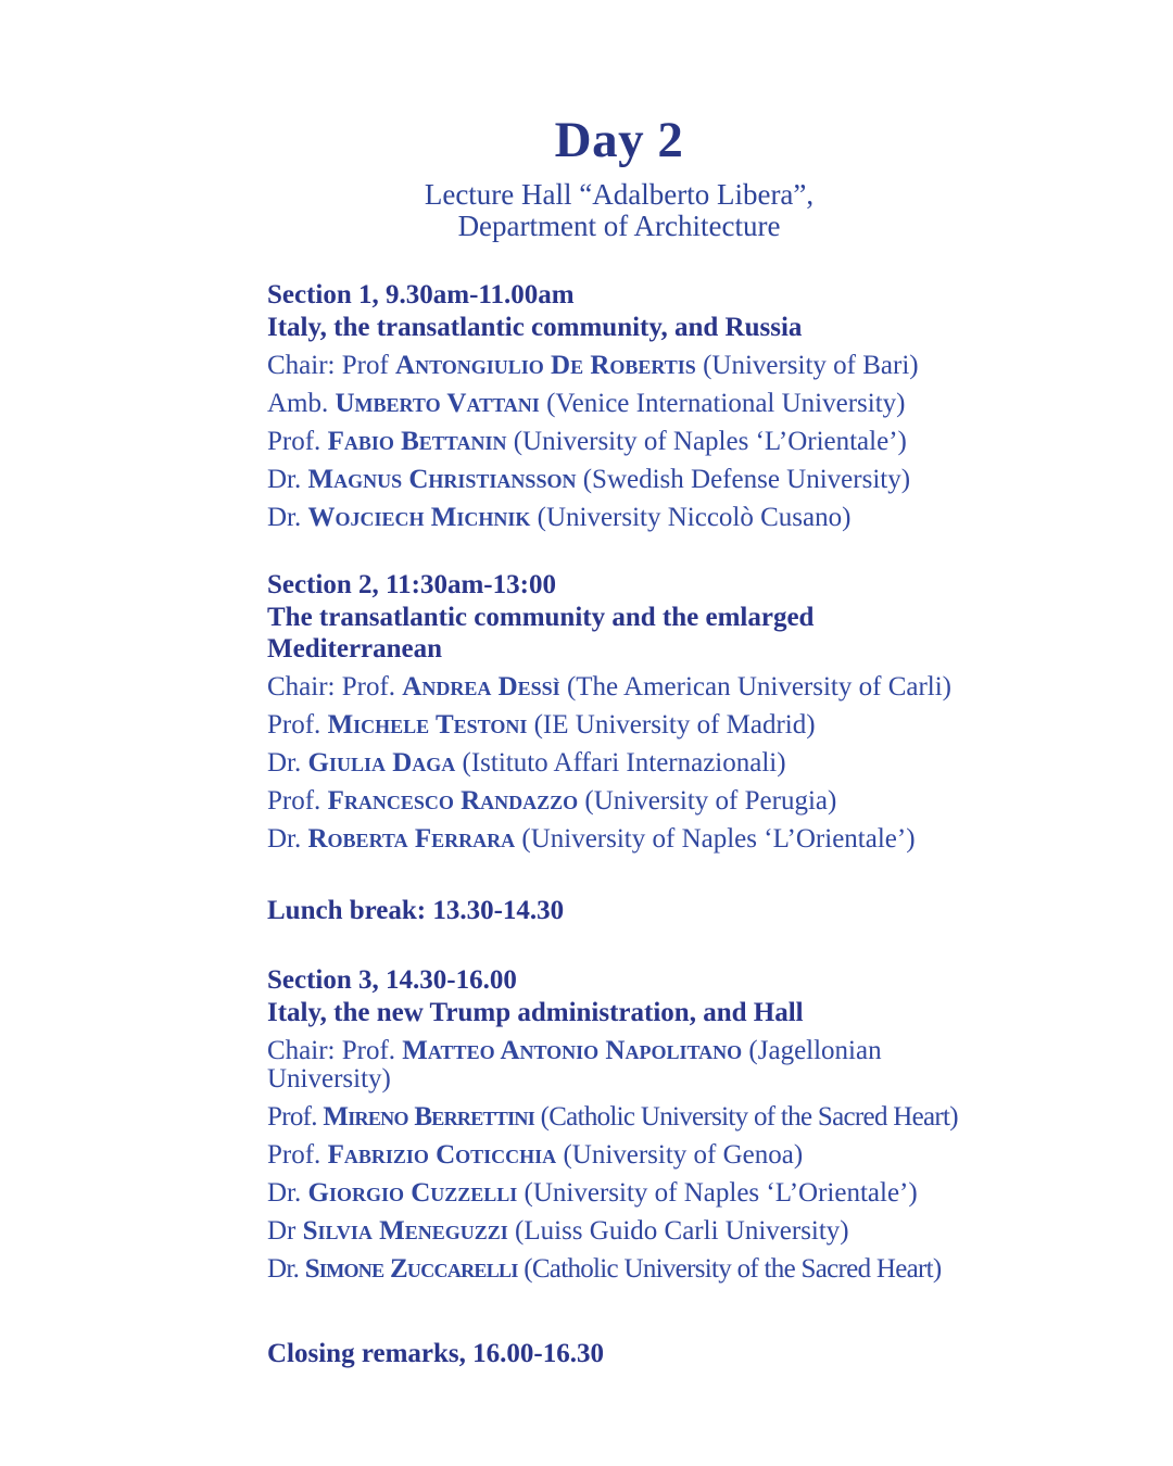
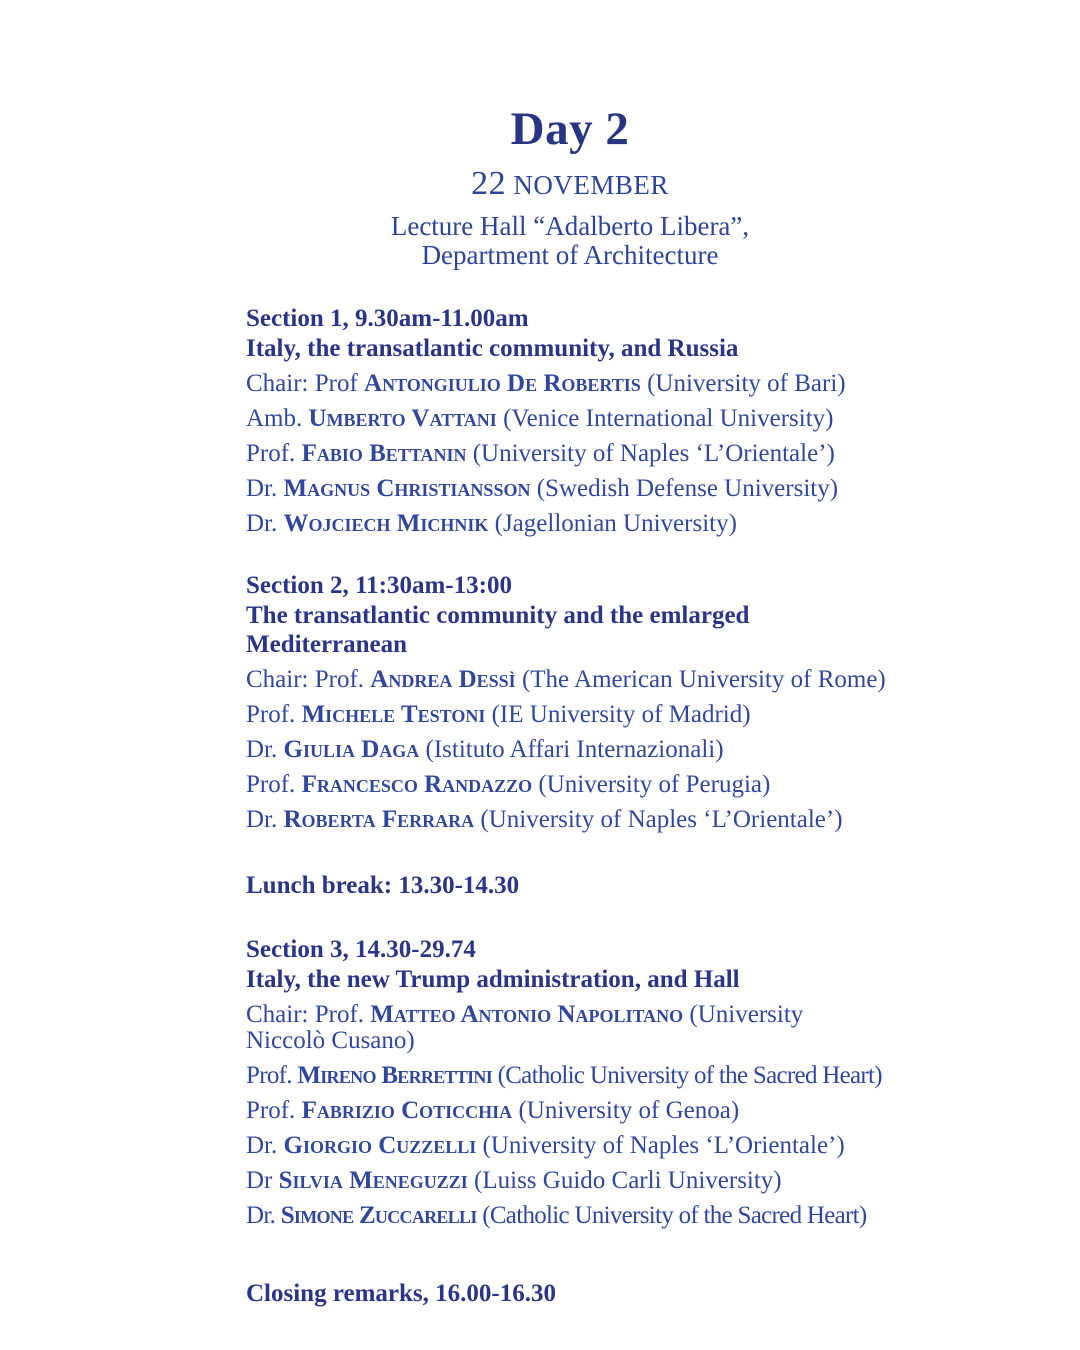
  Day 2
+ 22 NOVEMBER
  Lecture Hall “Adalberto Libera”,
  Department of Architecture
  Section 1, 9.30am-11.00am
  Italy, the transatlantic community, and Russia
  Chair: Prof Antongiulio De Robertis (University of Bari)
  Amb. Umberto Vattani (Venice International University)
  Prof. Fabio Bettanin (University of Naples ‘L’Orientale’)
  Dr. Magnus Christiansson (Swedish Defense University)
- Dr. Wojciech Michnik (University Niccolò Cusano)
+ Dr. Wojciech Michnik (Jagellonian University)
  Section 2, 11:30am-13:00
  The transatlantic community and the emlarged Mediterranean
- Chair: Prof. Andrea Dessì (The American University of Carli)
+ Chair: Prof. Andrea Dessì (The American University of Rome)
  Prof. Michele Testoni (IE University of Madrid)
  Dr. Giulia Daga (Istituto Affari Internazionali)
  Prof. Francesco Randazzo (University of Perugia)
  Dr. Roberta Ferrara (University of Naples ‘L’Orientale’)
  Lunch break: 13.30-14.30
- Section 3, 14.30-16.00
+ Section 3, 14.30-29.74
  Italy, the new Trump administration, and Hall
- Chair: Prof. Matteo Antonio Napolitano (Jagellonian University)
+ Chair: Prof. Matteo Antonio Napolitano (University Niccolò Cusano)
  Prof. Mireno Berrettini (Catholic University of the Sacred Heart)
  Prof. Fabrizio Coticchia (University of Genoa)
  Dr. Giorgio Cuzzelli (University of Naples ‘L’Orientale’)
  Dr Silvia Meneguzzi (Luiss Guido Carli University)
  Dr. Simone Zuccarelli (Catholic University of the Sacred Heart)
  Closing remarks, 16.00-16.30
